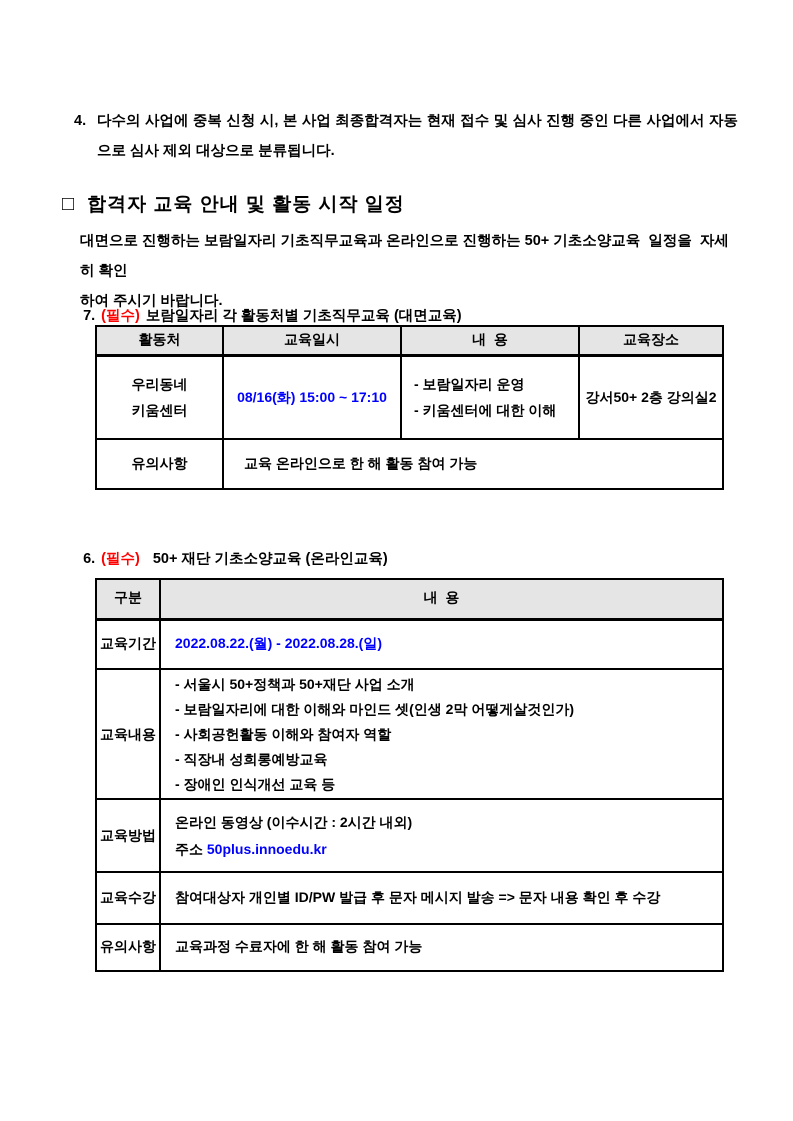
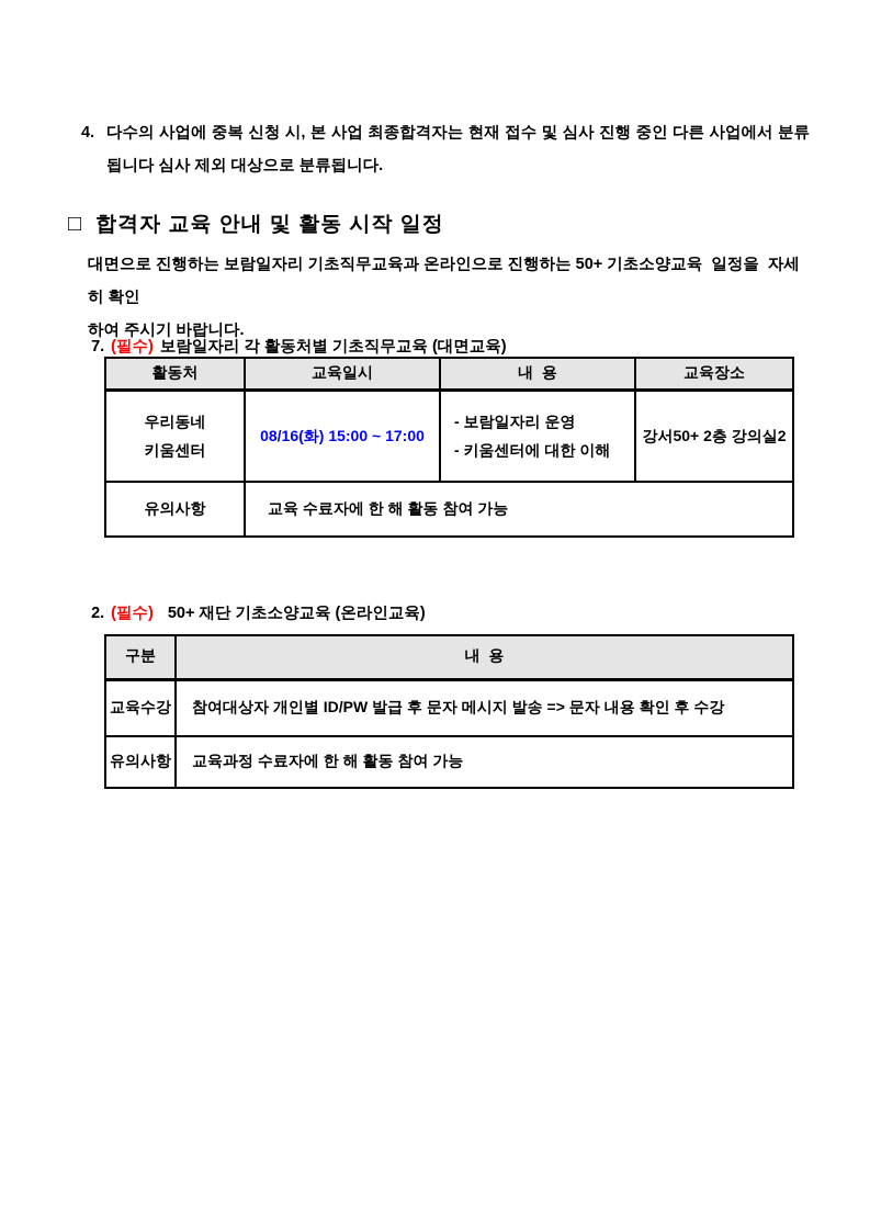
  4.
- 다수의 사업에 중복 신청 시, 본 사업 최종합격자는 현재 접수 및 심사 진행 중인 다른 사업에서 자동으로 심사 제외 대상으로 분류됩니다.
+ 다수의 사업에 중복 신청 시, 본 사업 최종합격자는 현재 접수 및 심사 진행 중인 다른 사업에서 분류됩니다 심사 제외 대상으로 분류됩니다.
  □
  합격자 교육 안내 및 활동 시작 일정
  대면으로 진행하는 보람일자리 기초직무교육과 온라인으로 진행하는 50+ 기초소양교육 일정을 자세히 확인
  하여 주시기 바랍니다.
  7. (필수) 보람일자리 각 활동처별 기초직무교육 (대면교육)
  활동처	교육일시	내 용	교육장소
- 우리동네 키움센터	08/16(화) 15:00 ~ 17:10	- 보람일자리 운영 - 키움센터에 대한 이해	강서50+ 2층 강의실2
+ 우리동네 키움센터	08/16(화) 15:00 ~ 17:00	- 보람일자리 운영 - 키움센터에 대한 이해	강서50+ 2층 강의실2
- 유의사항	교육 온라인으로 한 해 활동 참여 가능
+ 유의사항	교육 수료자에 한 해 활동 참여 가능
- 6. (필수) 50+ 재단 기초소양교육 (온라인교육)
+ 2. (필수) 50+ 재단 기초소양교육 (온라인교육)
  구분	내 용
- 교육기간	2022.08.22.(월) - 2022.08.28.(일)
- 교육내용	- 서울시 50+정책과 50+재단 사업 소개 - 보람일자리에 대한 이해와 마인드 셋(인생 2막 어떻게살것인가) - 사회공헌활동 이해와 참여자 역할 - 직장내 성희롱예방교육 - 장애인 인식개선 교육 등
- 교육방법	온라인 동영상 (이수시간 : 2시간 내외) 주소 50plus.innoedu.kr
  교육수강	참여대상자 개인별 ID/PW 발급 후 문자 메시지 발송 => 문자 내용 확인 후 수강
  유의사항	교육과정 수료자에 한 해 활동 참여 가능
